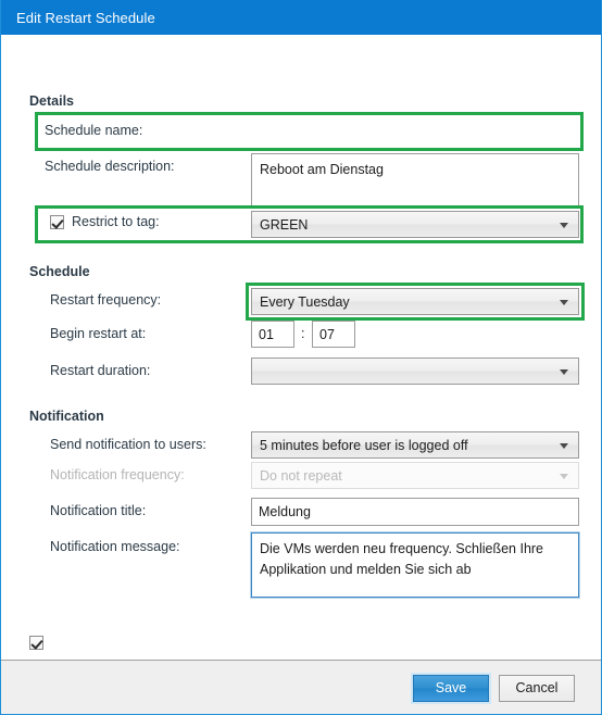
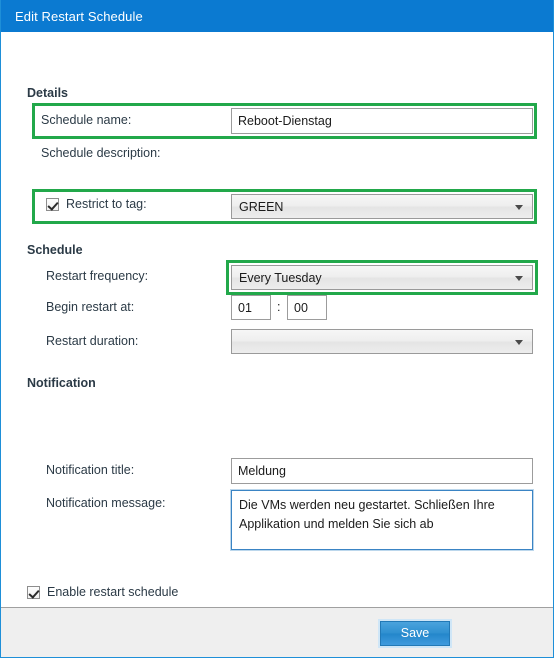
  Edit Restart Schedule
  Details
  Schedule name:
+ Reboot-Dienstag
  Schedule description:
- Reboot am Dienstag
  Restrict to tag:
  GREEN
  Schedule
  Restart frequency:
  Every Tuesday
  Begin restart at:
  01
  :
- 07
+ 00
  Restart duration:
  Notification
- Send notification to users:
- 5 minutes before user is logged off
- Notification frequency:
- Do not repeat
  Notification title:
  Meldung
  Notification message:
- Die VMs werden neu frequency. Schließen Ihre Applikation und melden Sie sich ab
+ Die VMs werden neu gestartet. Schließen Ihre Applikation und melden Sie sich ab
+ Enable restart schedule
  Save
- Cancel
